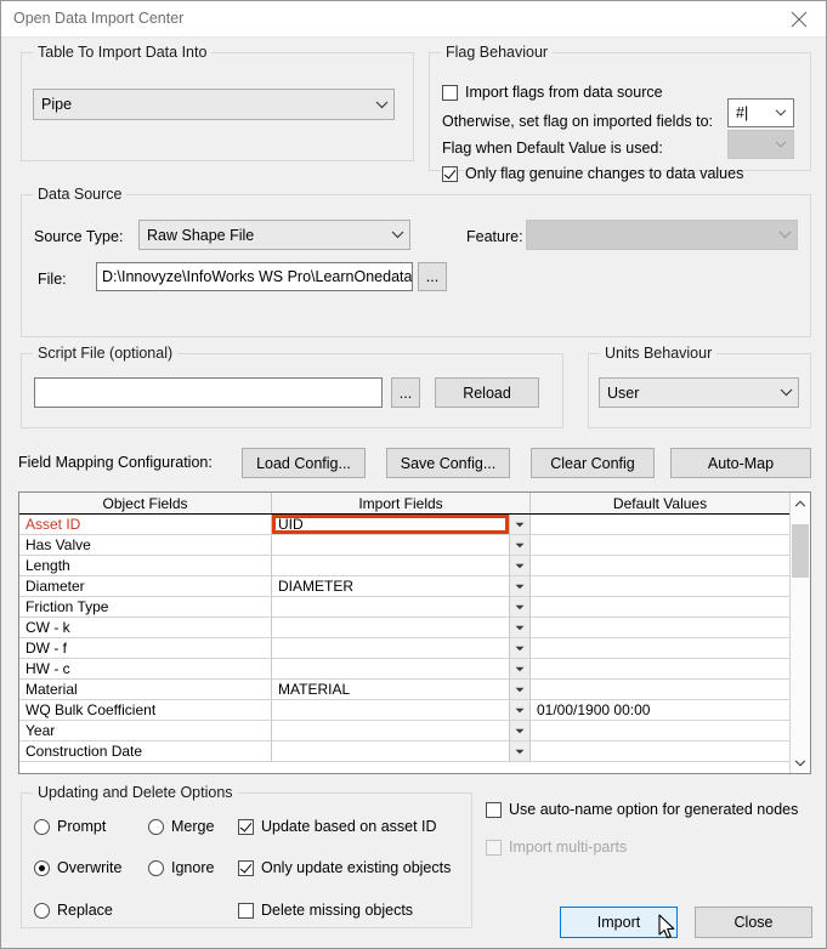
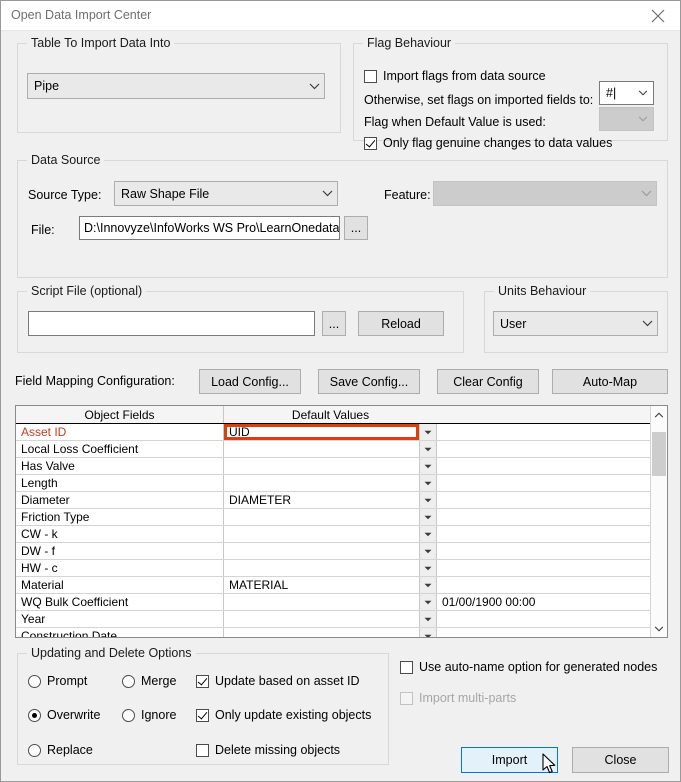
  Open Data Import Center
  Table To Import Data Into
  Pipe
  Flag Behaviour
  Import flags from data source
- Otherwise, set flag on imported fields to:
+ Otherwise, set flags on imported fields to:
  #|
  Flag when Default Value is used:
  Only flag genuine changes to data values
  Data Source
  Source Type:
  Raw Shape File
  Feature:
  File:
  D:\Innovyze\InfoWorks WS Pro\LearnOnedata
  ...
  Script File (optional)
  ...
  Reload
  Units Behaviour
  User
  Field Mapping Configuration:
  Load Config...
  Save Config...
  Clear Config
  Auto-Map
  Object Fields
- Import Fields
  Default Values
  Asset ID
  UID
+ Local Loss Coefficient
  Has Valve
  Length
  Diameter
  DIAMETER
  Friction Type
  CW - k
  DW - f
  HW - c
  Material
  MATERIAL
  WQ Bulk Coefficient
  01/00/1900 00:00
  Year
  Construction Date
  Updating and Delete Options
  Prompt
  Overwrite
  Replace
  Merge
  Ignore
  Update based on asset ID
  Only update existing objects
  Delete missing objects
  Use auto-name option for generated nodes
  Import multi-parts
  Import
  Close
